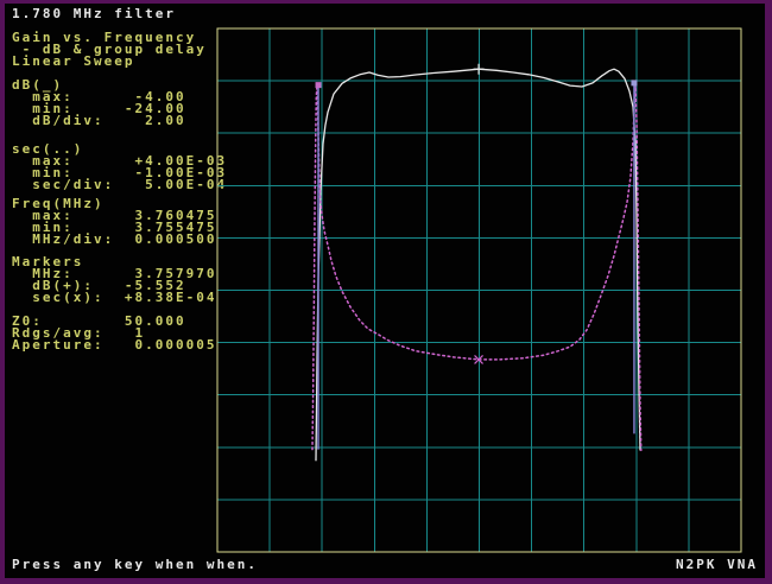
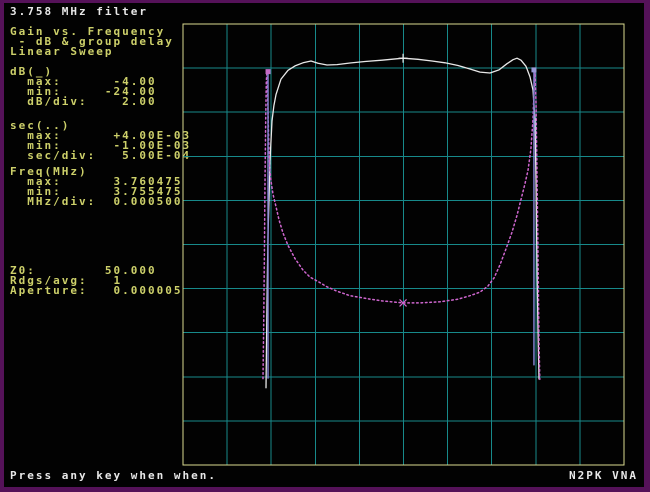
- 1.780 MHz filter
+ 3.758 MHz filter
  Gain vs. Frequency
  - dB & group delay
  Linear Sweep
  dB(_)
  max: -4.00
  min: -24.00
  dB/div: 2.00
  sec(..)
  max: +4.00E-03
  min: -1.00E-03
  sec/div: 5.00E-04
  Freq(MHz)
  max: 3.760475
  min: 3.755475
  MHz/div: 0.000500
- Markers
- MHz: 3.757970
- dB(+): -5.552
- sec(x): +8.38E-04
  Z0: 50.000
  Rdgs/avg: 1
  Aperture: 0.000005
  Press any key when when.
  N2PK VNA
